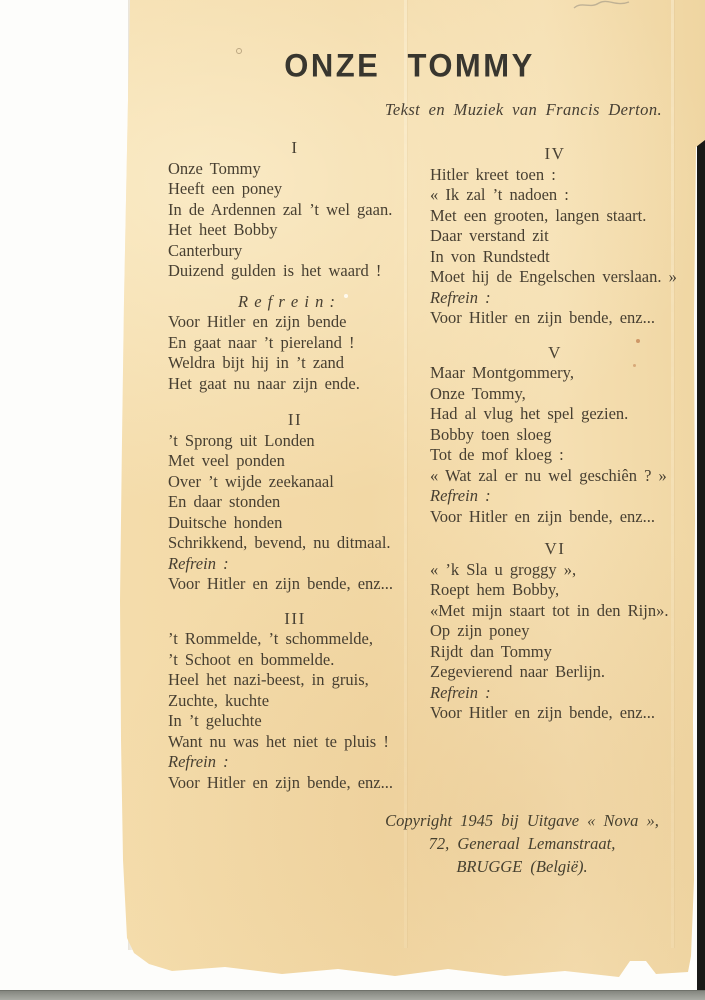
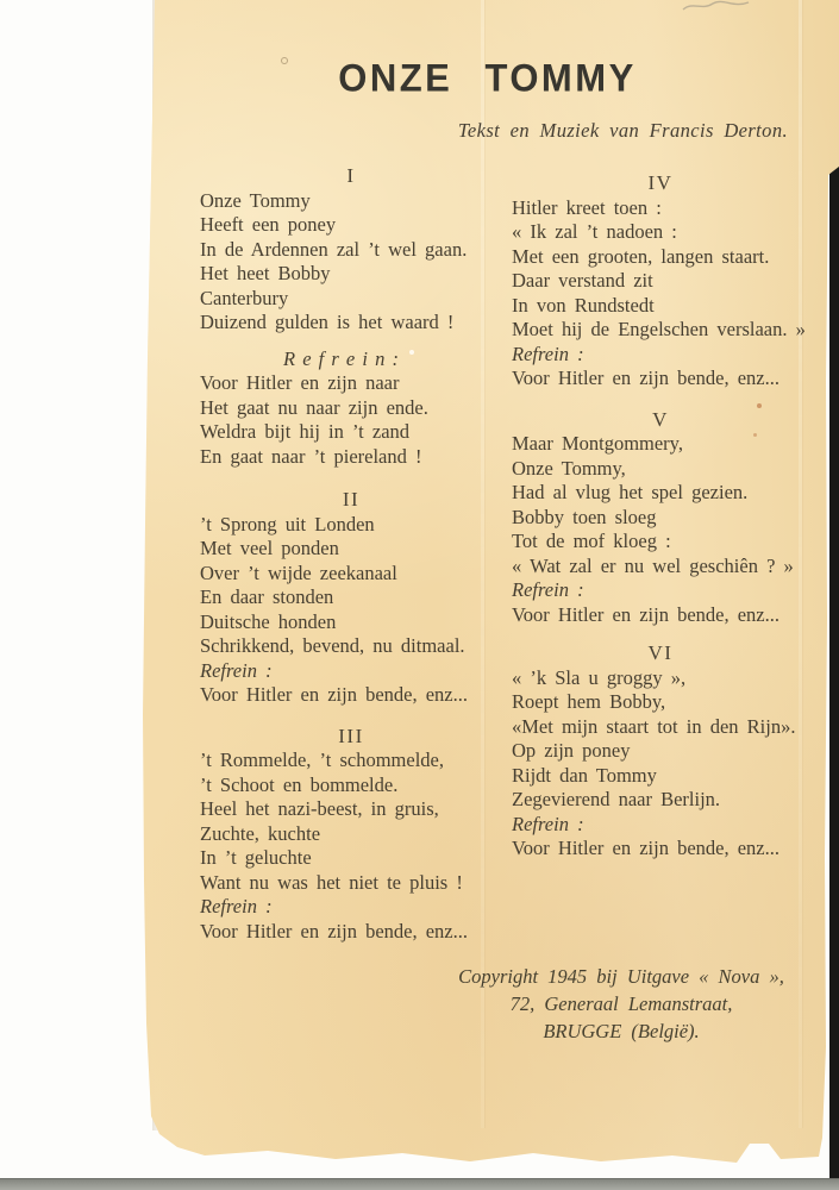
  ONZE TOMMY
  Tekst en Muziek van Francis Derton.
  I
  Onze Tommy
  Heeft een poney
  In de Ardennen zal ’t wel gaan.
  Het heet Bobby
  Canterbury
  Duizend gulden is het waard !
  R e f r e i n :
- Voor Hitler en zijn bende
+ Voor Hitler en zijn naar
- En gaat naar ’t piereland !
+ Het gaat nu naar zijn ende.
  Weldra bijt hij in ’t zand
- Het gaat nu naar zijn ende.
+ En gaat naar ’t piereland !
  II
  ’t Sprong uit Londen
  Met veel ponden
  Over ’t wijde zeekanaal
  En daar stonden
  Duitsche honden
  Schrikkend, bevend, nu ditmaal.
  Refrein :
  Voor Hitler en zijn bende, enz...
  III
  ’t Rommelde, ’t schommelde,
  ’t Schoot en bommelde.
  Heel het nazi-beest, in gruis,
  Zuchte, kuchte
  In ’t geluchte
  Want nu was het niet te pluis !
  Refrein :
  Voor Hitler en zijn bende, enz...
  IV
  Hitler kreet toen :
  « Ik zal ’t nadoen :
  Met een grooten, langen staart.
  Daar verstand zit
  In von Rundstedt
  Moet hij de Engelschen verslaan. »
  Refrein :
  Voor Hitler en zijn bende, enz...
  V
  Maar Montgommery,
  Onze Tommy,
  Had al vlug het spel gezien.
  Bobby toen sloeg
  Tot de mof kloeg :
  « Wat zal er nu wel geschiên ? »
  Refrein :
  Voor Hitler en zijn bende, enz...
  VI
  « ’k Sla u groggy »,
  Roept hem Bobby,
  «Met mijn staart tot in den Rijn».
  Op zijn poney
  Rijdt dan Tommy
  Zegevierend naar Berlijn.
  Refrein :
  Voor Hitler en zijn bende, enz...
  Copyright 1945 bij Uitgave « Nova »,
  72, Generaal Lemanstraat,
  BRUGGE (België).
